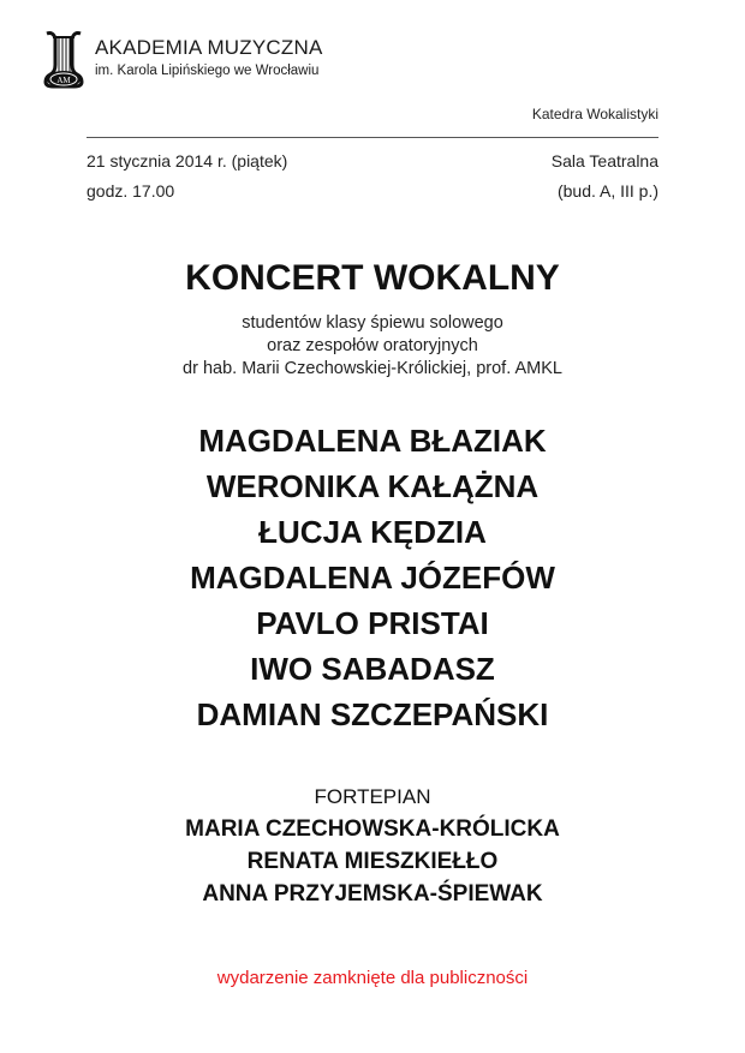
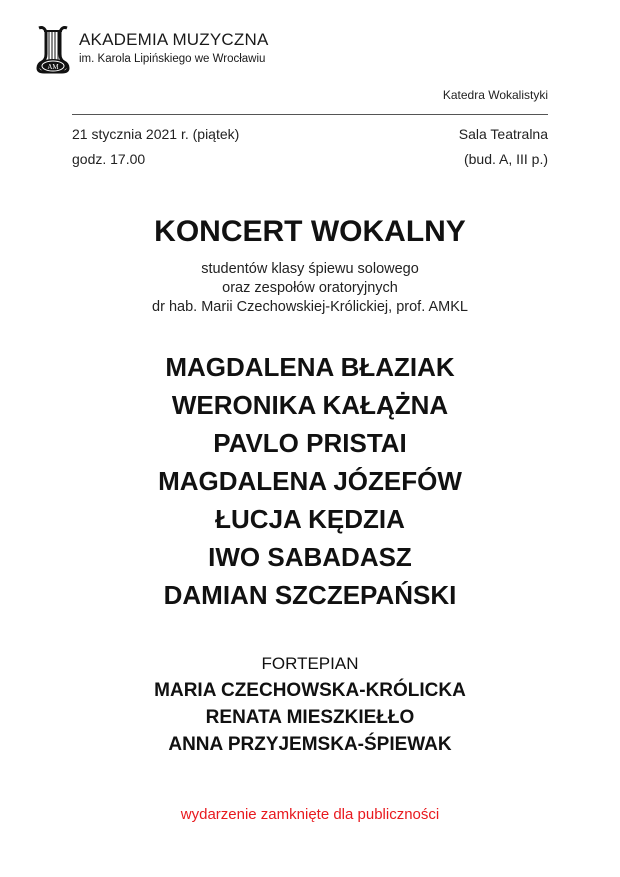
  AM
  AKADEMIA MUZYCZNA
  im. Karola Lipińskiego we Wrocławiu
  Katedra Wokalistyki
- 21 stycznia 2014 r. (piątek)
+ 21 stycznia 2021 r. (piątek)
  godz. 17.00
  Sala Teatralna
  (bud. A, III p.)
  KONCERT WOKALNY
  studentów klasy śpiewu solowego
  oraz zespołów oratoryjnych
  dr hab. Marii Czechowskiej-Królickiej, prof. AMKL
  MAGDALENA BŁAZIAK
  WERONIKA KAŁĄŻNA
- ŁUCJA KĘDZIA
+ PAVLO PRISTAI
  MAGDALENA JÓZEFÓW
- PAVLO PRISTAI
+ ŁUCJA KĘDZIA
  IWO SABADASZ
  DAMIAN SZCZEPAŃSKI
  FORTEPIAN
  MARIA CZECHOWSKA-KRÓLICKA
  RENATA MIESZKIEŁŁO
  ANNA PRZYJEMSKA-ŚPIEWAK
  wydarzenie zamknięte dla publiczności
